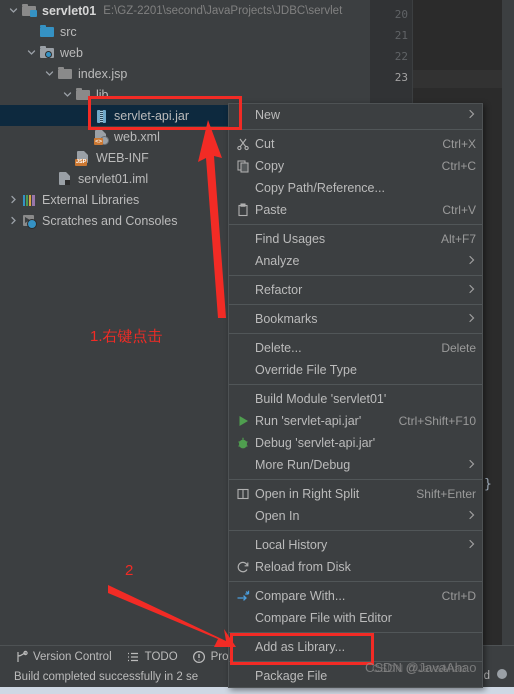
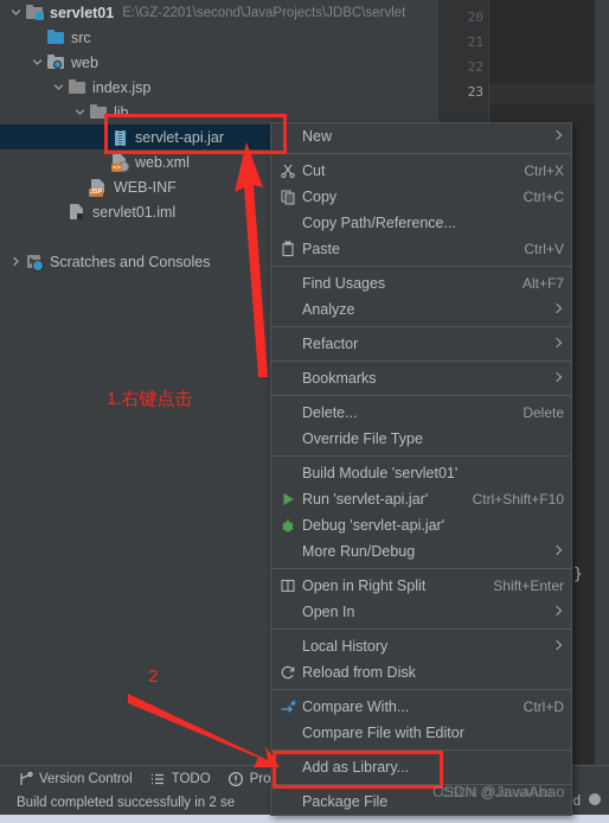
  20
  21
  22
  23
  }
  servlet01
  E:\GZ-2201\second\JavaProjects\JDBC\servlet
  src
  web
  index.jsp
  lib
  servlet-api.jar
  web.xml
  WEB-INF
  servlet01.iml
- External Libraries
  Scratches and Consoles
  New
  Cut
  Ctrl+X
  Copy
  Ctrl+C
  Copy Path/Reference...
  Paste
  Ctrl+V
  Find Usages
  Alt+F7
  Analyze
  Refactor
  Bookmarks
  Delete...
  Delete
  Override File Type
  Build Module 'servlet01'
  Run 'servlet-api.jar'
  Ctrl+Shift+F10
  Debug 'servlet-api.jar'
  More Run/Debug
  Open in Right Split
  Shift+Enter
  Open In
  Local History
  Reload from Disk
  Compare With...
  Ctrl+D
  Compare File with Editor
  Add as Library...
  Package File
  1.右键点击
  2
  Version Control
  TODO
  Build completed successfully in 2 se
  CSDN @JavaAhao
  CSDN @JavaAhao
